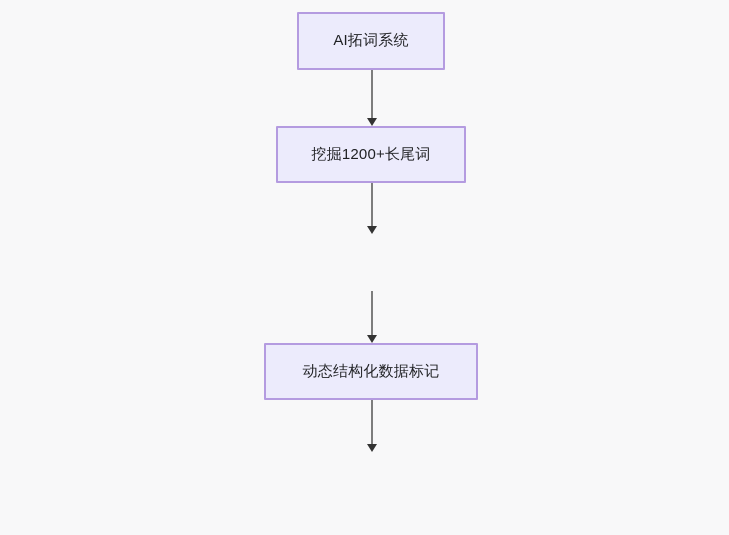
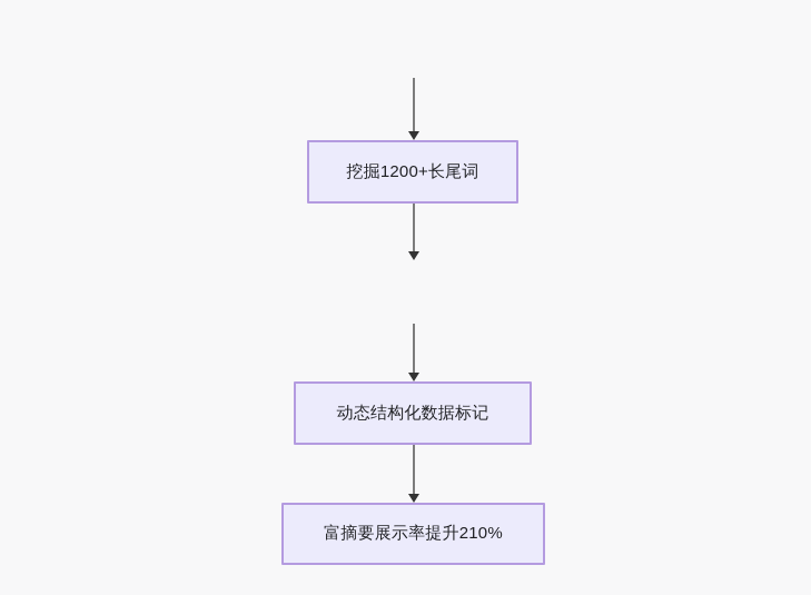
- AI拓词系统
  挖掘1200+长尾词
  动态结构化数据标记
+ 富摘要展示率提升210%
